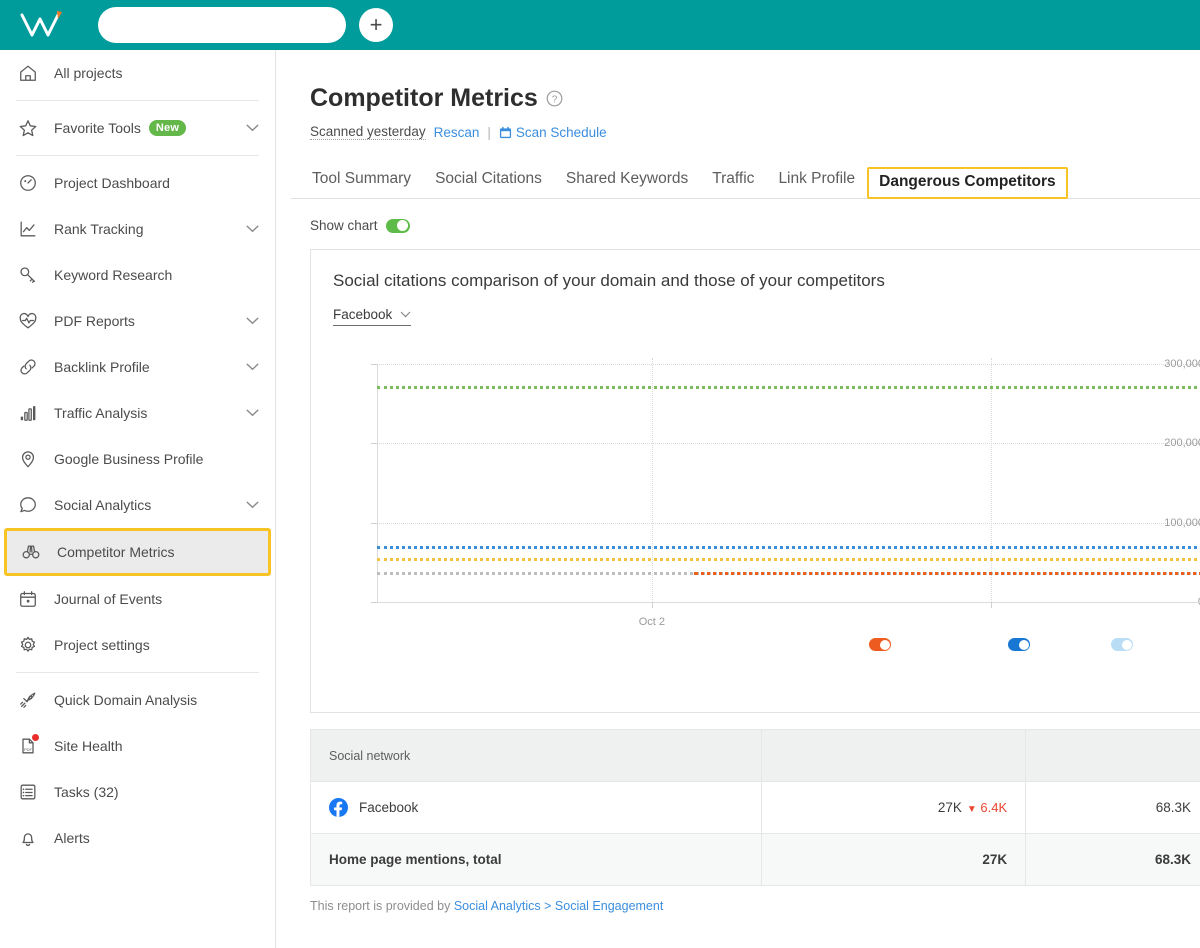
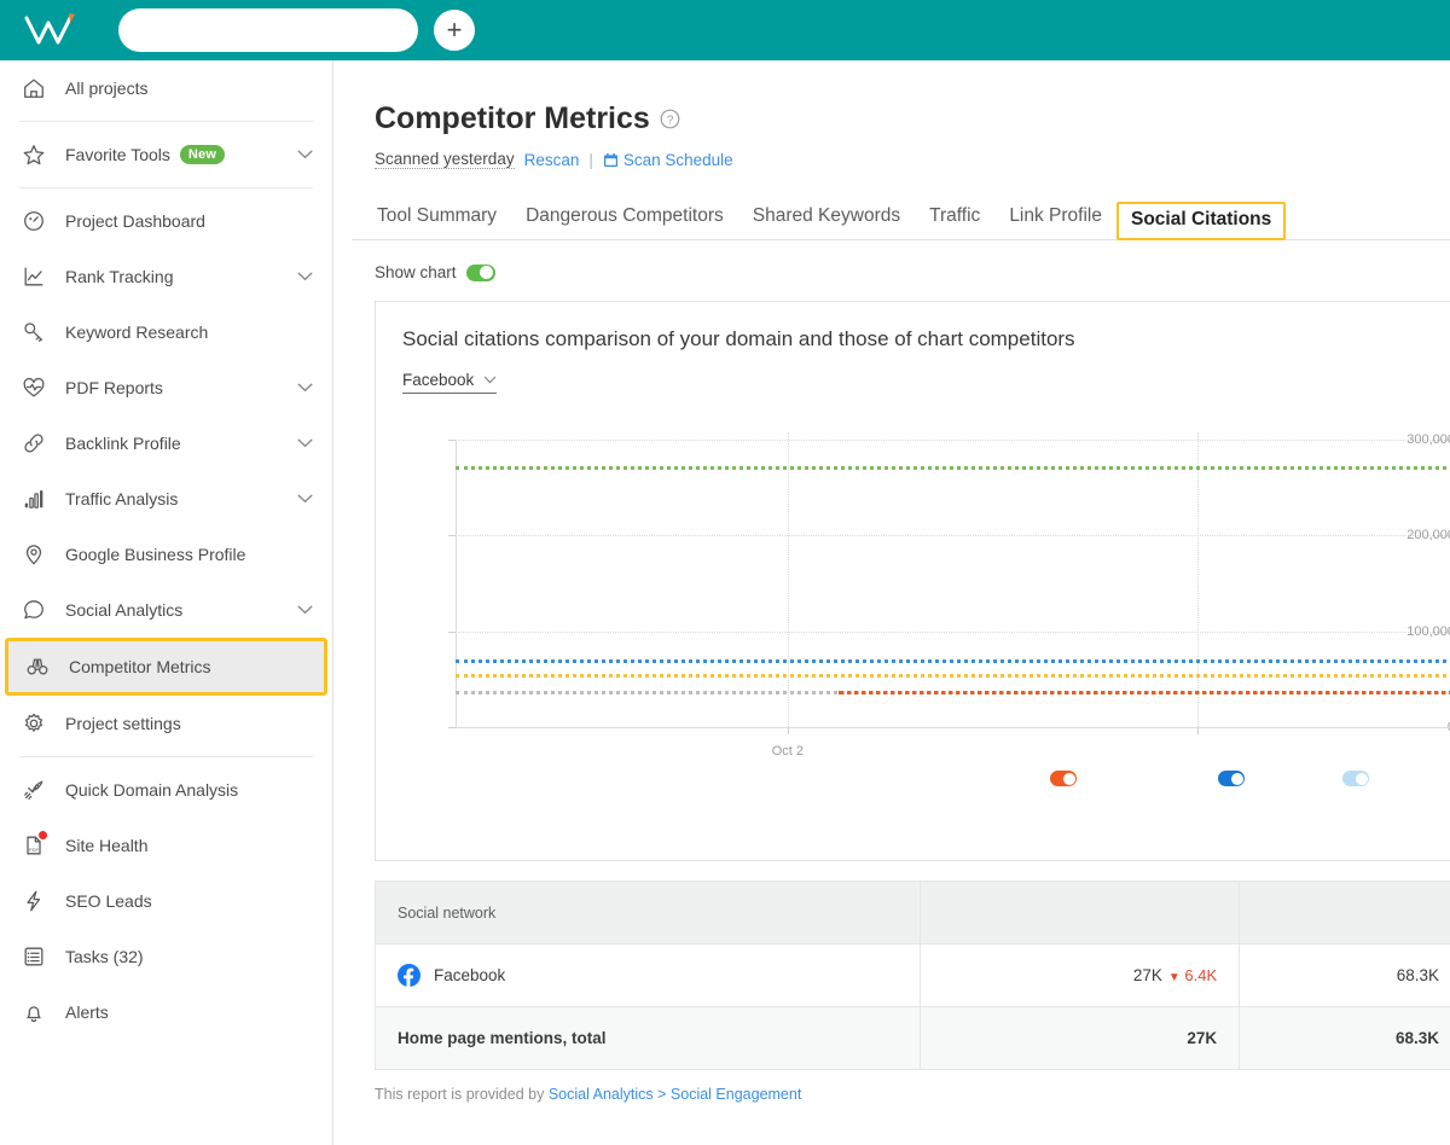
  +
  All projects
  Favorite Tools
  New
  Project Dashboard
  Rank Tracking
  Keyword Research
  PDF Reports
  Backlink Profile
  Traffic Analysis
  Google Business Profile
  Social Analytics
  Competitor Metrics
- Journal of Events
  Project settings
  Quick Domain Analysis
  Site Health
+ SEO Leads
  Tasks (32)
  Alerts
  Competitor Metrics
  ?
  Scanned yesterday
  Rescan
  |
  Scan Schedule
  Tool Summary
- Social Citations
+ Dangerous Competitors
  Shared Keywords
  Traffic
  Link Profile
- Dangerous Competitors
+ Social Citations
  Show chart
- Social citations comparison of your domain and those of your competitors
+ Social citations comparison of your domain and those of chart competitors
  Facebook
  100,00
  200,00
  300,00
  Oct 2
  Social network
  Facebook	27K ▼ 6.4K	68.3K
  Home page mentions, total	27K	68.3K
  This report is provided by Social Analytics > Social Engagement
